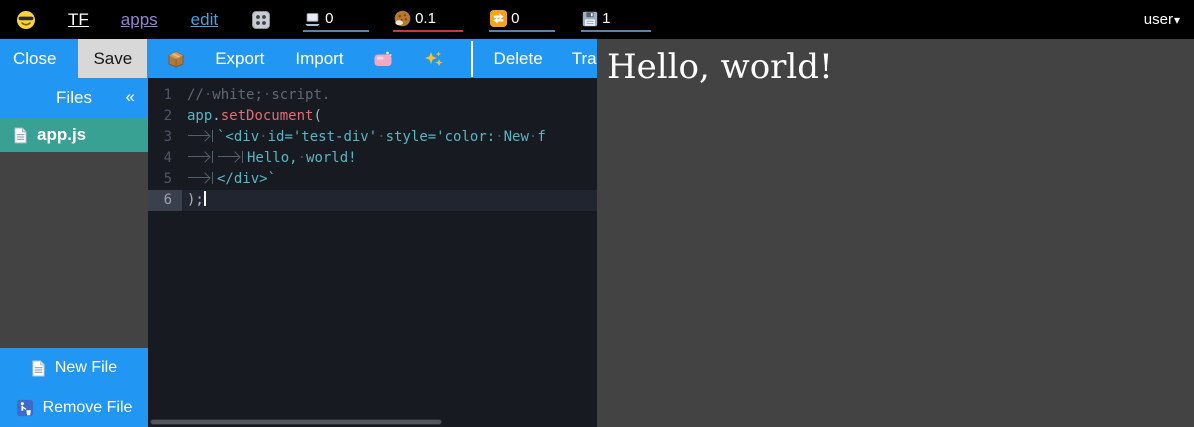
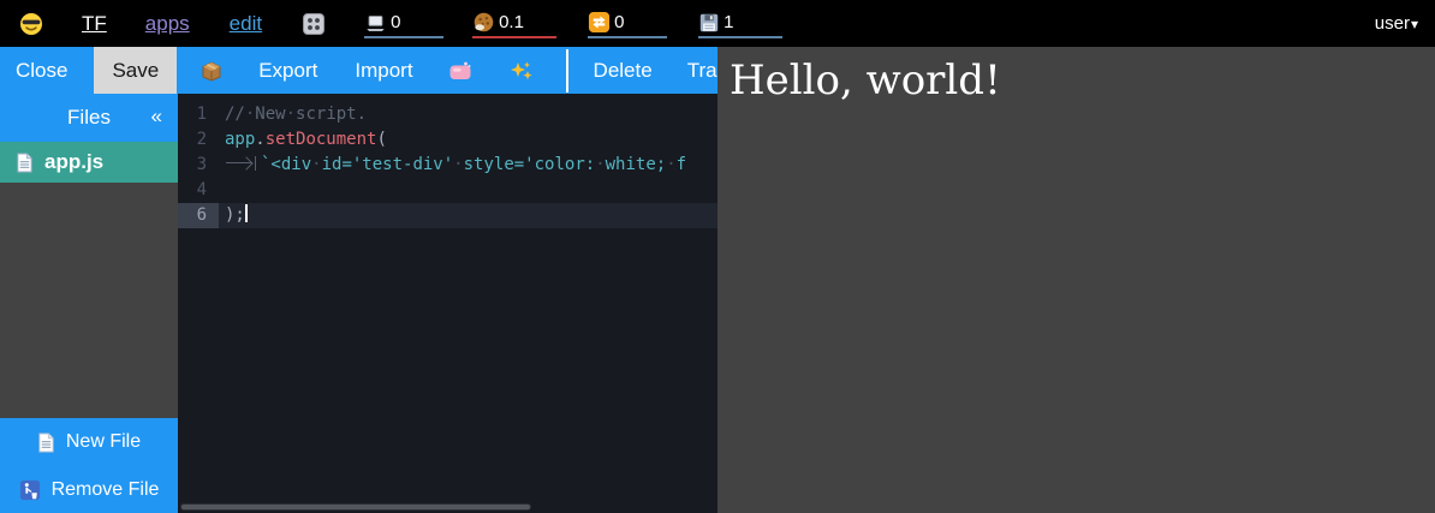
  TF
  apps
  edit
  0
  0.1
  0
  1
  user▾
  Close
  Save
  Export
  Import
  Delete
  Files
  «
  app.js
  New File
  Remove File
  1
- //·white;·script.
+ //·New·script.
  2
  app.setDocument(
  3
- `<div·id='test-div'·style='color:·New·f
+ `<div·id='test-div'·style='color:·white;·f
  4
- Hello,·world!
- 5
- </div>`
  6
  );
  Hello, world!
